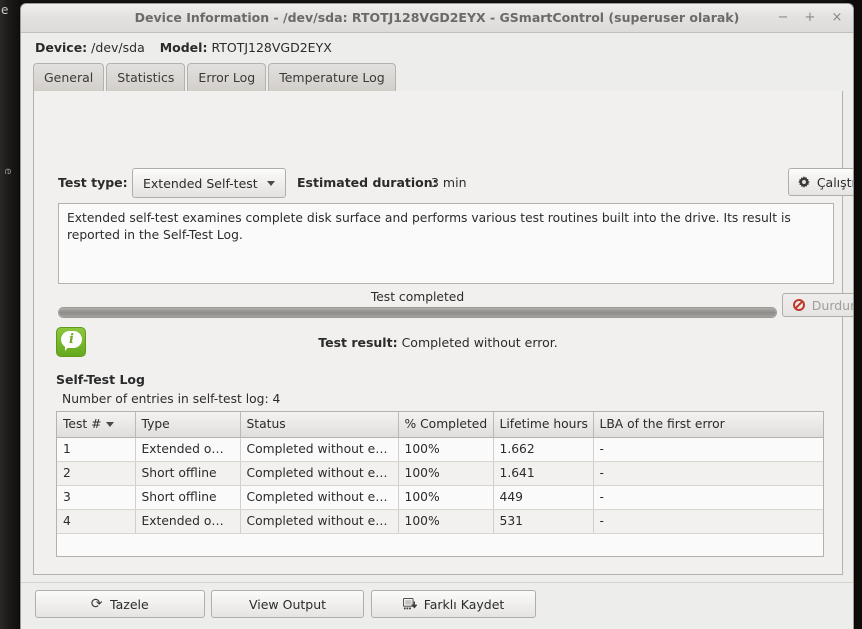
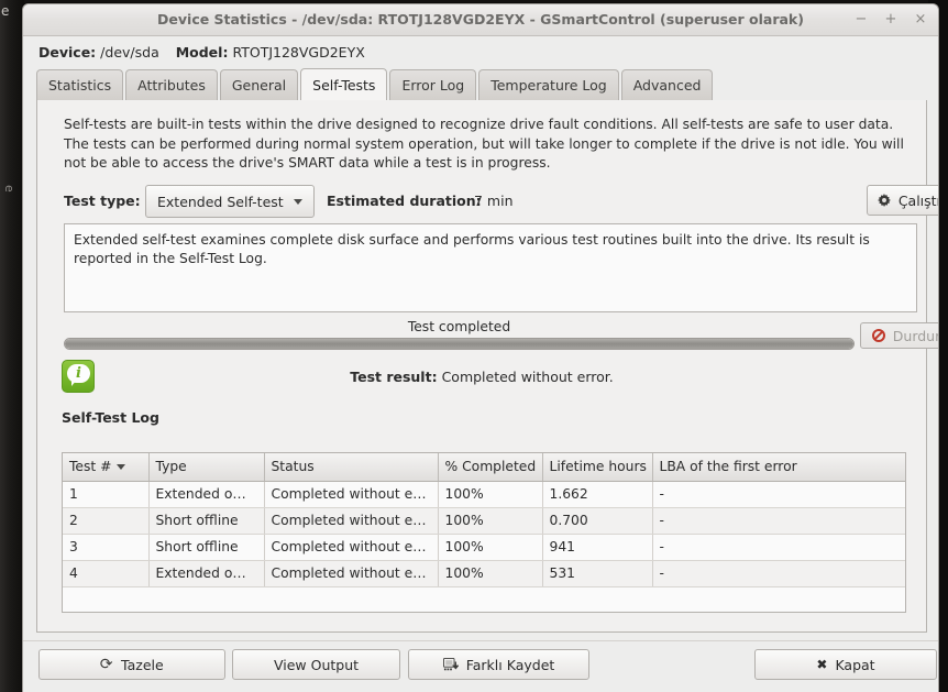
  e
- Device Information - /dev/sda: RTOTJ128VGD2EYX - GSmartControl (superuser olarak)
+ Device Statistics - /dev/sda: RTOTJ128VGD2EYX - GSmartControl (superuser olarak)
  −
  +
  ×
  Device: /dev/sda Model: RTOTJ128VGD2EYX
- General
+ Statistics
+ Attributes
- Statistics
+ General
+ Self-Tests
  Error Log
  Temperature Log
+ Advanced
+ Self-tests are built-in tests within the drive designed to recognize drive fault conditions. All self-tests are safe to user data. The tests can be performed during normal system operation, but will take longer to complete if the drive is not idle. You will not be able to access the drive's SMART data while a test is in progress.
  Test type:
  Extended Self-test
  Estimated duration:
- 3 min
+ 7 min
  Çalışt
  Extended self-test examines complete disk surface and performs various test routines built into the drive. Its result is reported in the Self-Test Log.
  Test completed
  Durdur
  i
  Test result: Completed without error.
  Self-Test Log
- Number of entries in self-test log: 4
  Test #	Type	Status	% Completed	Lifetime hours	LBA of the first error
  1	Extended offline	Completed without error	100%	1.662	-
- 2	Short offline	Completed without error	100%	1.641	-
+ 2	Short offline	Completed without error	100%	0.700	-
- 3	Short offline	Completed without error	100%	449	-
+ 3	Short offline	Completed without error	100%	941	-
  4	Extended offline	Completed without error	100%	531	-
  Tazele
  View Output
  Farklı Kaydet
+ ✖
+ Kapat
